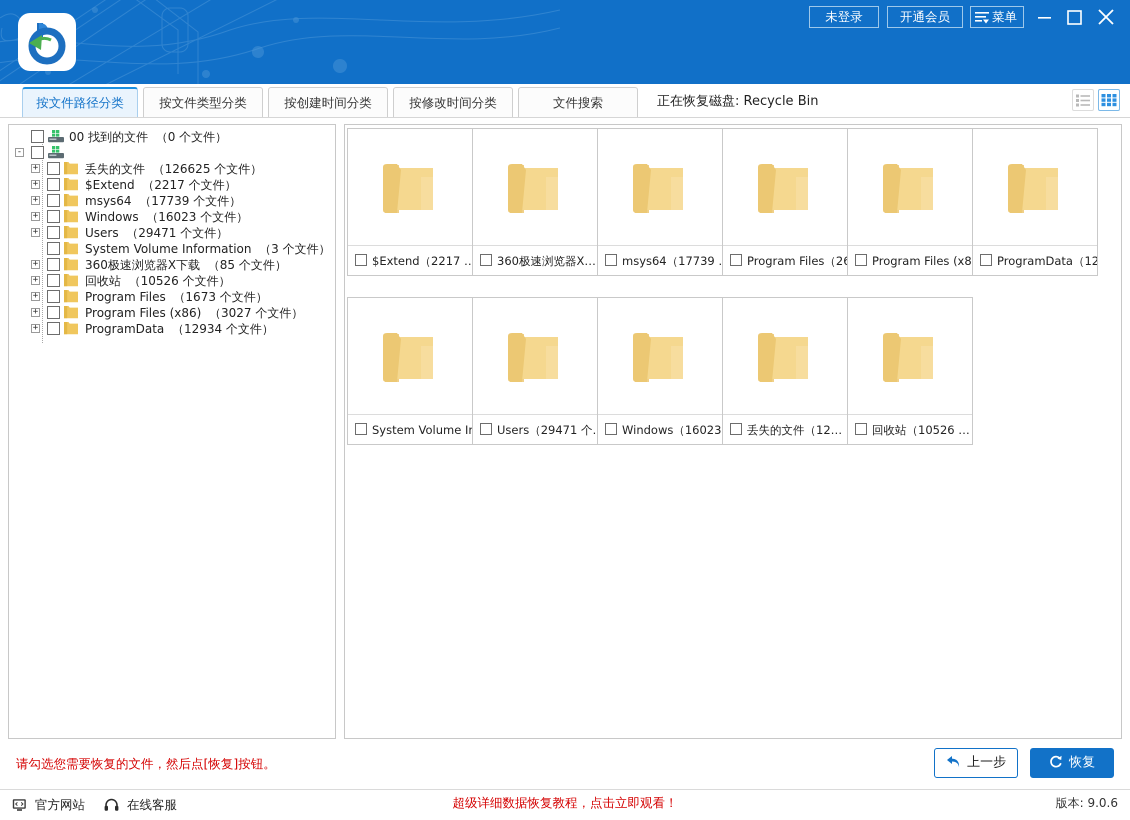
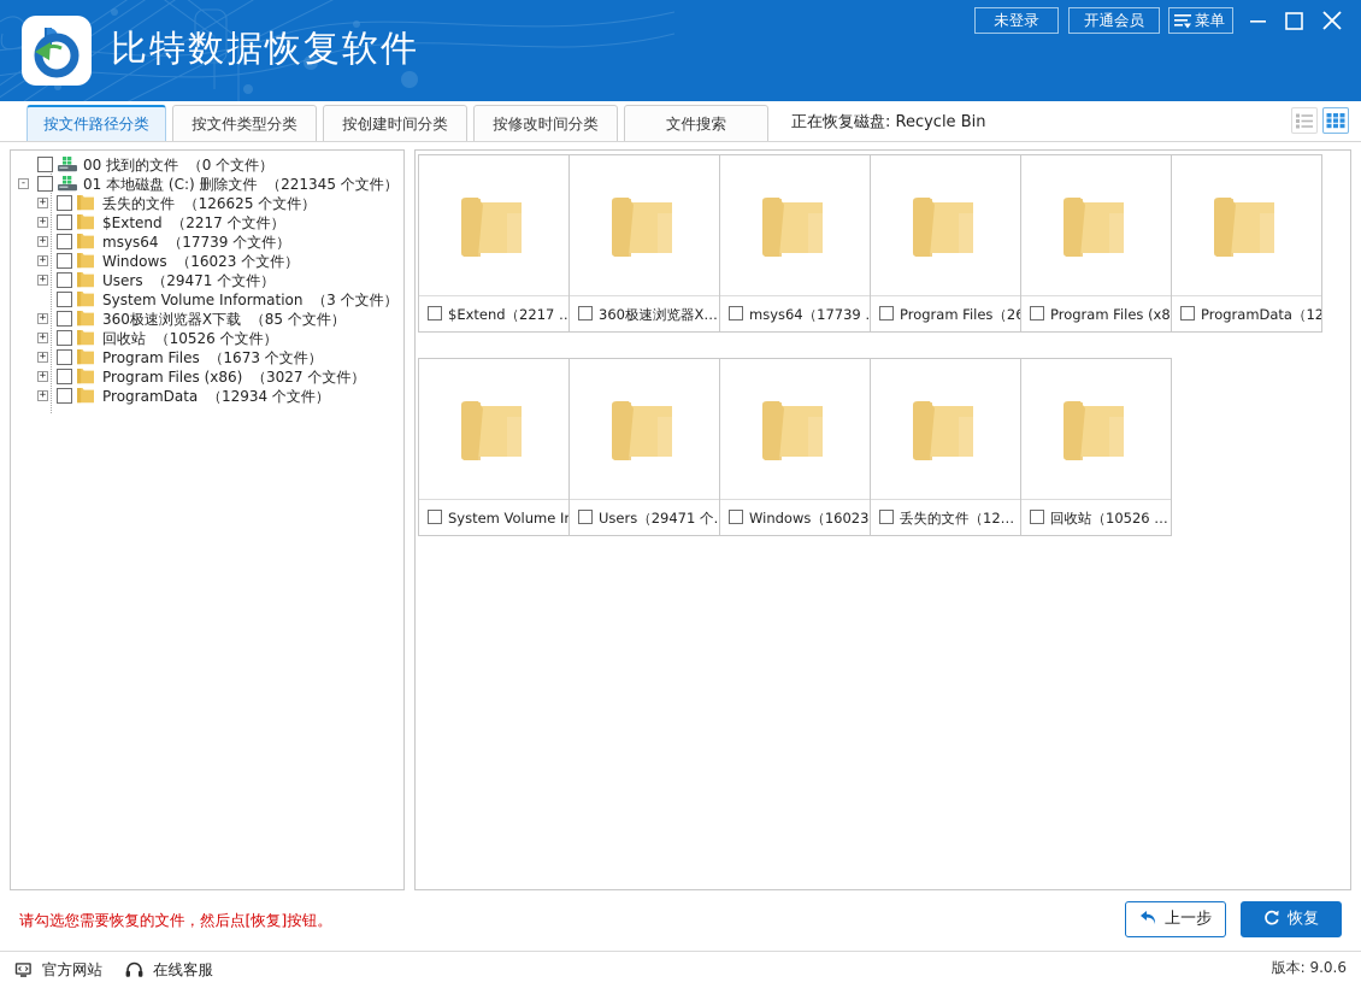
+ 比特数据恢复软件
  未登录
  开通会员
  菜单
  按文件路径分类
  按文件类型分类
  按创建时间分类
  按修改时间分类
  文件搜索
  正在恢复磁盘: Recycle Bin
  00 找到的文件 （0 个文件）
  -
+ 01 本地磁盘 (C:) 删除文件 （221345 个文件）
  +
  丢失的文件 （126625 个文件）
  +
  $Extend （2217 个文件）
  +
  msys64 （17739 个文件）
  +
  Windows （16023 个文件）
  +
  Users （29471 个文件）
  System Volume Information （3 个文件）
  +
  360极速浏览器X下载 （85 个文件）
  +
  回收站 （10526 个文件）
  +
  Program Files （1673 个文件）
  +
  Program Files (x86) （3027 个文件）
  +
  ProgramData （12934 个文件）
  $Extend（2217 …
  360极速浏览器X…
  msys64（17739
  Program Files（2
  Program Files (x8
  ProgramData（12
  System Volume I
  Users（29471 个
  Windows（16023
  丢失的文件（12…
  回收站（10526 …
  请勾选您需要恢复的文件，然后点[恢复]按钮。
  上一步
  恢复
- 超级详细数据恢复教程，点击立即观看！
  官方网站
  在线客服
  版本: 9.0.6
